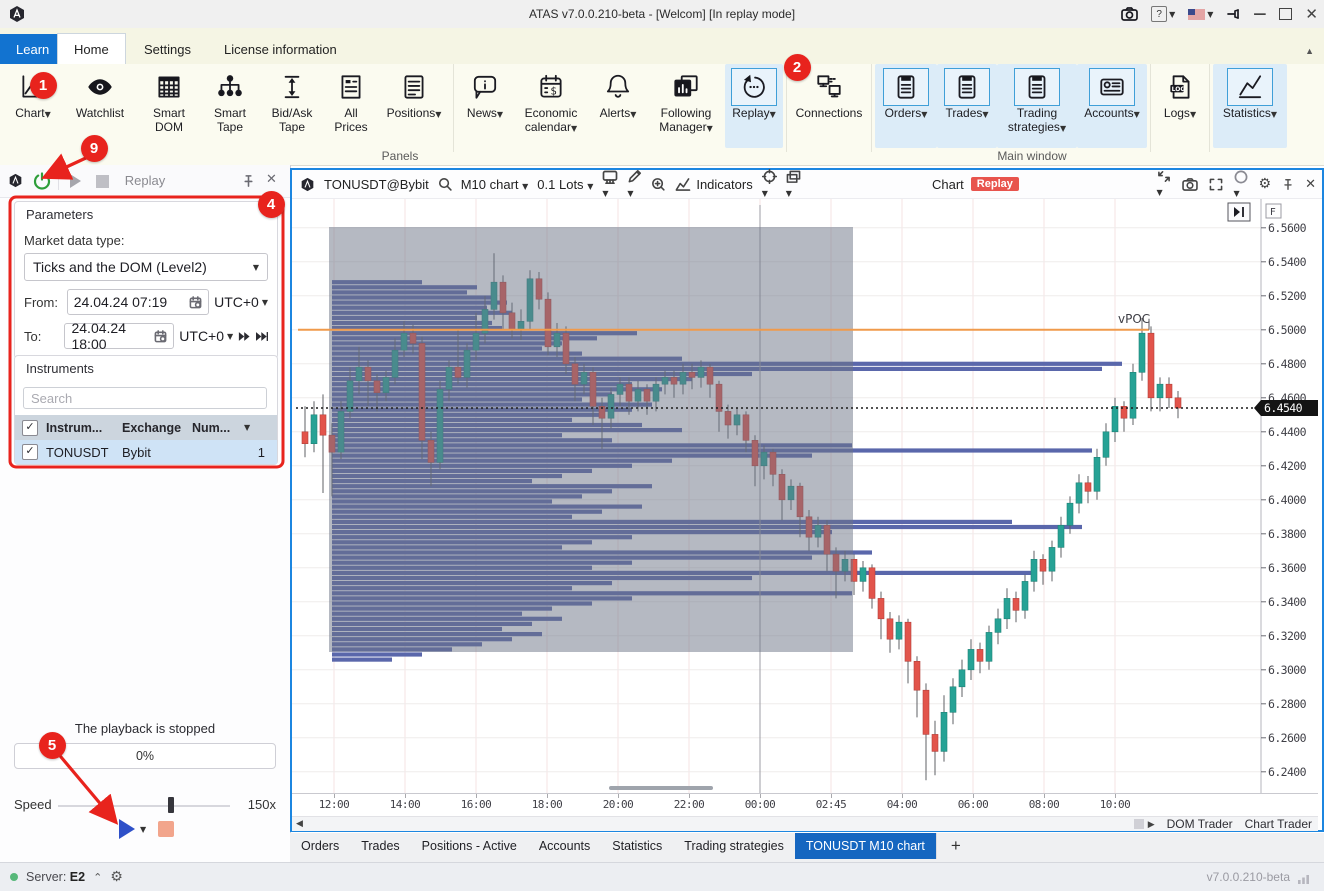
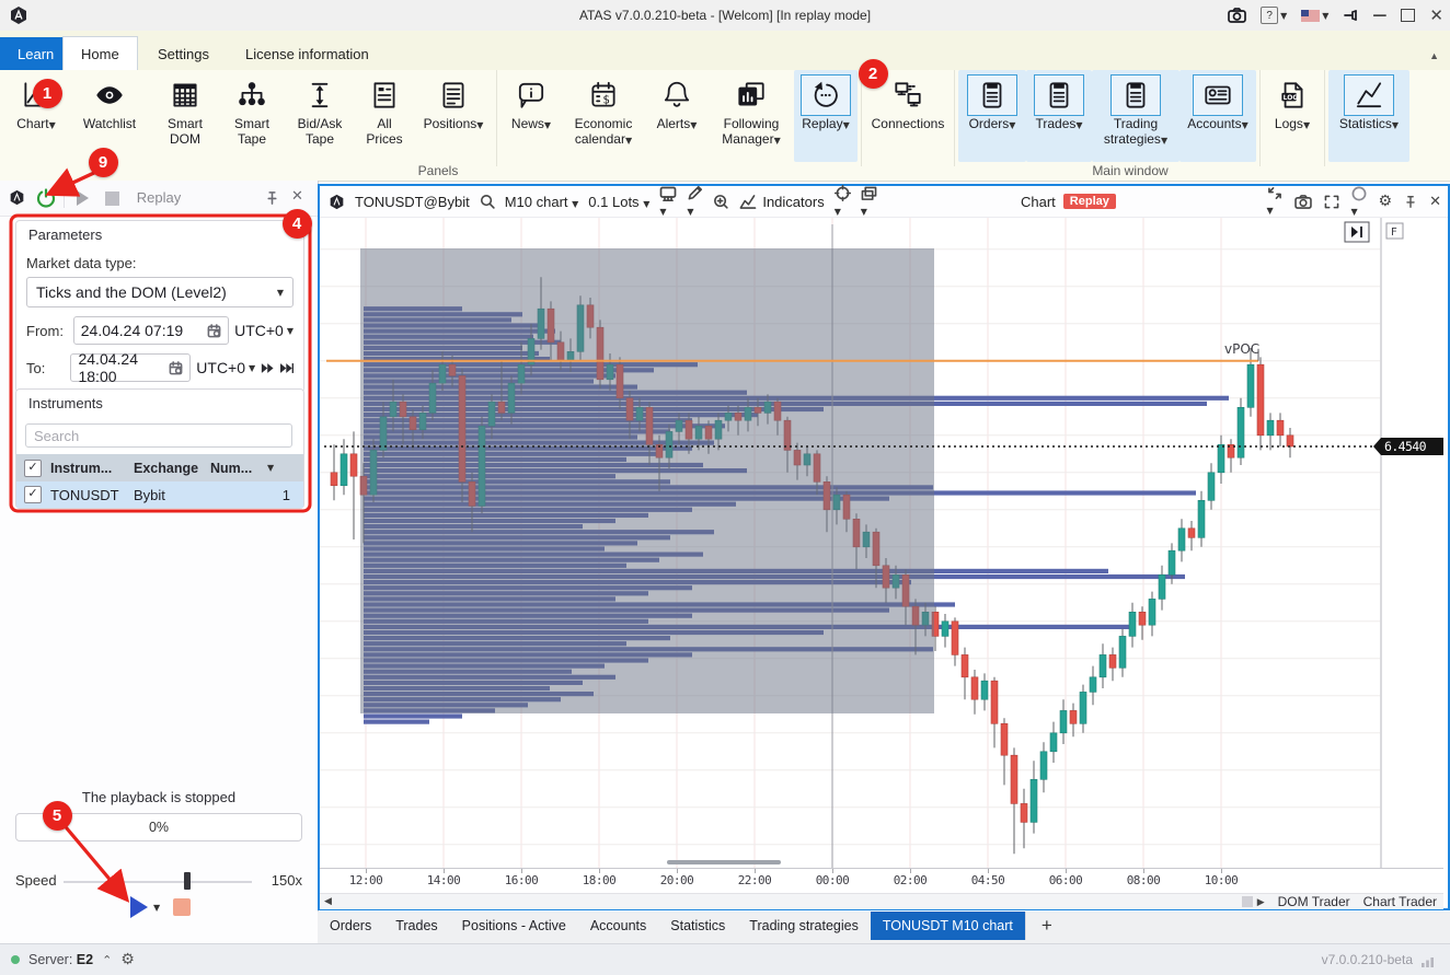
  ATAS v7.0.0.210-beta - [Welcom] [In replay mode]
  ?
  ▼
  ▼
  —
  ✕
  Learn
  Home
  Settings
  License information
  ▲
  Chart▼
  Watchlist
  Smart
  DOM
  Smart
  Tape
  Bid/Ask
  Tape
  All
  Prices
  Positions▼
  News▼
  $
  Economic
  calendar▼
  Alerts▼
  Following
  Manager▼
  Replay▼
  Connections
  Orders▼
  Trades▼
  Trading
  strategies▼
  Accounts▼
  Logs▼
  Statistics▼
  Panels
  Main window
  Replay
  ✕
  Parameters
  Market data type:
  Ticks and the DOM (Level2)
  ▼
  From:
  24.04.24 07:19
  UTC+0
  ▼
  To:
  24.04.24 18:00
  UTC+0
  ▼
  Instruments
  Search
  ✓
  Instrum...
  Exchange
  Num...
  ▼
  ✓
  TONUSDT
  Bybit
  1
  The playback is stopped
  0%
  Speed
  150x
  ▼
  TONUSDT@Bybit
  M10 chart ▼
  0.1 Lots ▼
  ▼
  ▼
  Indicators
  ▼
  ▼
  Chart
  Replay
  ▼
  ▼
  ⚙
  ✕
  vPOC
- 6.5600
- 6.5400
- 6.5200
- 6.5000
- 6.4800
- 6.4600
- 6.4400
- 6.4200
- 6.4000
- 6.3800
- 6.3600
- 6.3400
- 6.3200
- 6.3000
- 6.2800
- 6.2600
- 6.2400
  6.4540
  F
  12:00
  14:00
  16:00
  18:00
  20:00
  22:00
  00:00
- 02:45
+ 02:00
- 04:00
+ 04:50
  06:00
  08:00
  10:00
  ◀
  ▶
  DOM Trader
  Chart Trader
  Orders
  Trades
  Positions - Active
  Accounts
  Statistics
  Trading strategies
  TONUSDT M10 chart
  +
  Server: E2
  ⌃
  ⚙
  v7.0.0.210-beta
  1
  2
  9
  4
  5
